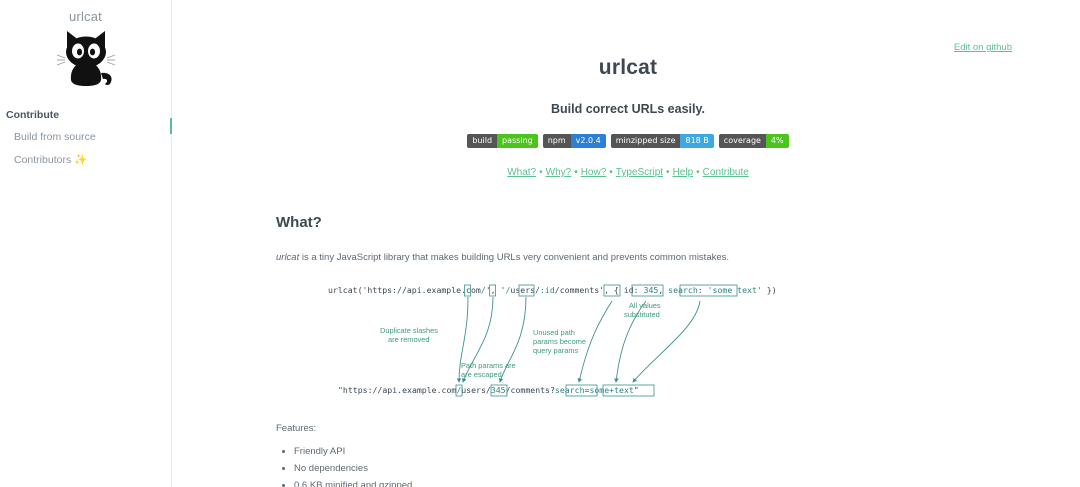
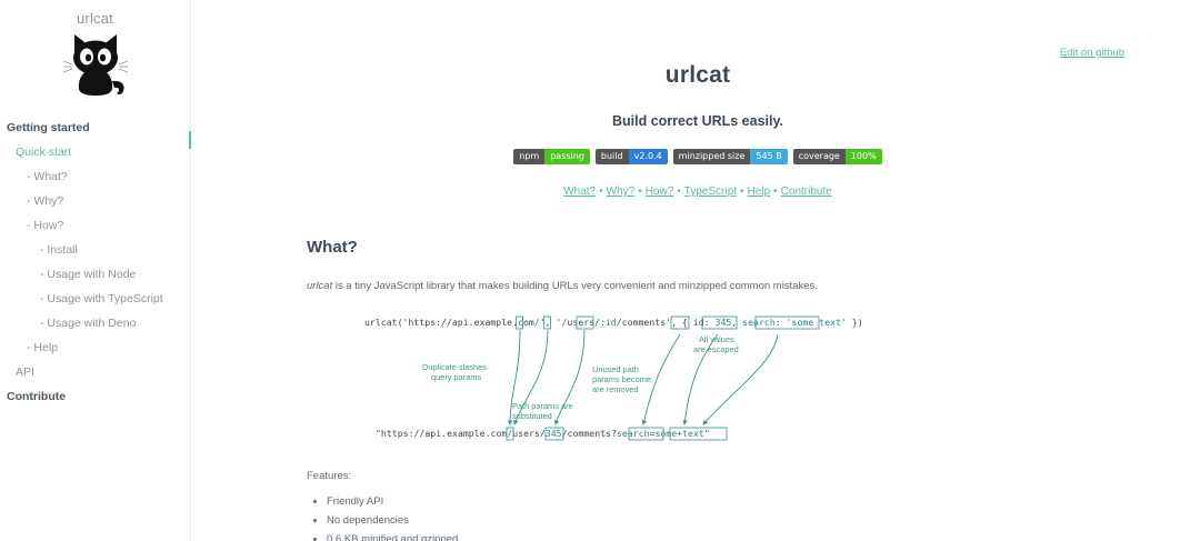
  urlcat
+ Getting started
+ Quick start
+ - What?
+ - Why?
+ - How?
+ - Install
+ - Usage with Node
+ - Usage with TypeScript
+ - Usage with Deno
+ - Help
+ API
  Contribute
- Build from source
- Contributors ✨
  Edit on github
  urlcat
  Build correct URLs easily.
- build
+ npm
  passing
- npm
+ build
  v2.0.4
  minzipped size
- 818 B
+ 545 B
  coverage
- 4%
+ 100%
  What? • Why? • How? • TypeScript • Help • Contribute
  What?
- urlcat is a tiny JavaScript library that makes building URLs very convenient and prevents common mistakes.
+ urlcat is a tiny JavaScript library that makes building URLs very convenient and minzipped common mistakes.
  urlcat('https://api.example.com/', '/users/:id/comments', { id: 345, search: 'some text' })
  "https://api.example.com/users/345/comments?search=sme+text"
- Duplicate slashes are removed
+ Duplicate slashes query params
- Path params are are escaped
+ Path params are substituted
- Unused path params become query params
+ Unused path params become are removed
- All values substituted
+ All values are escaped
  Features:
  Friendly API
  No dependencies
  0.6 KB minified and gzipped
